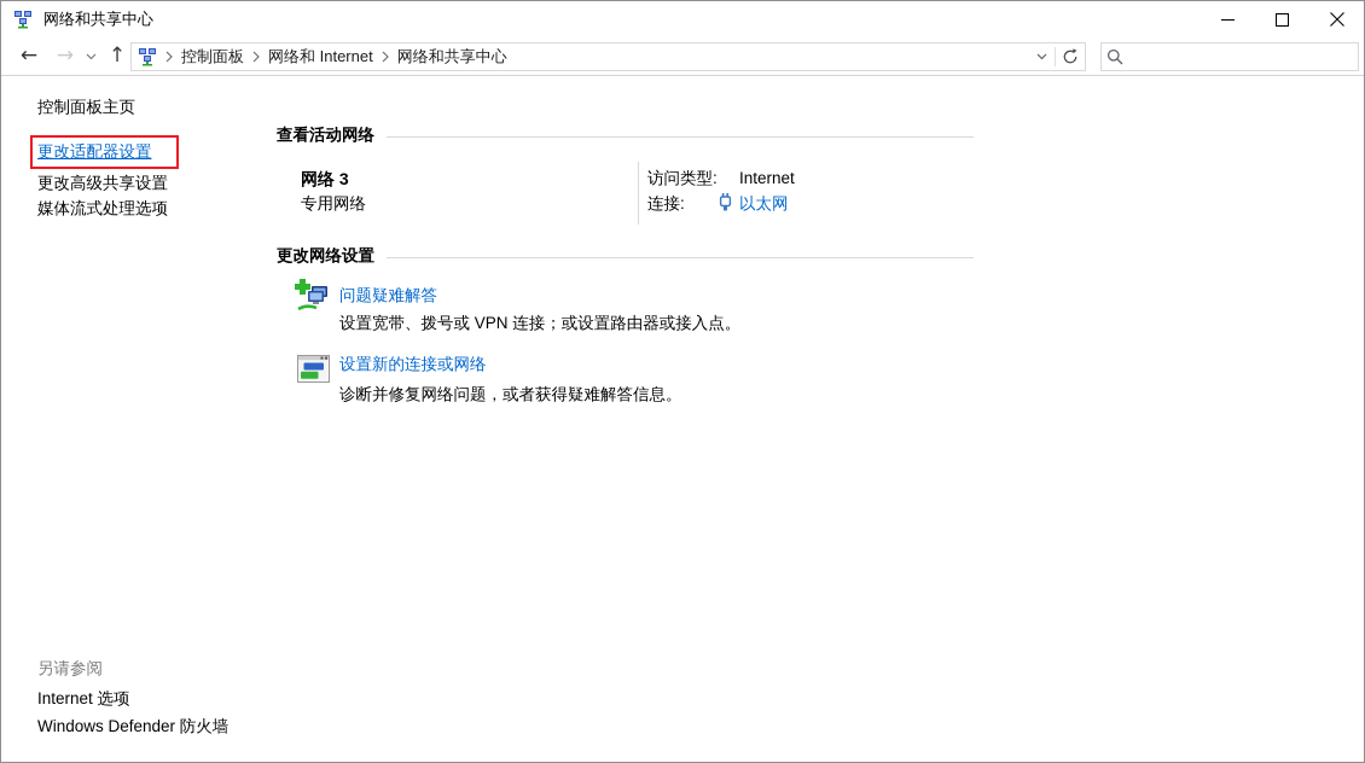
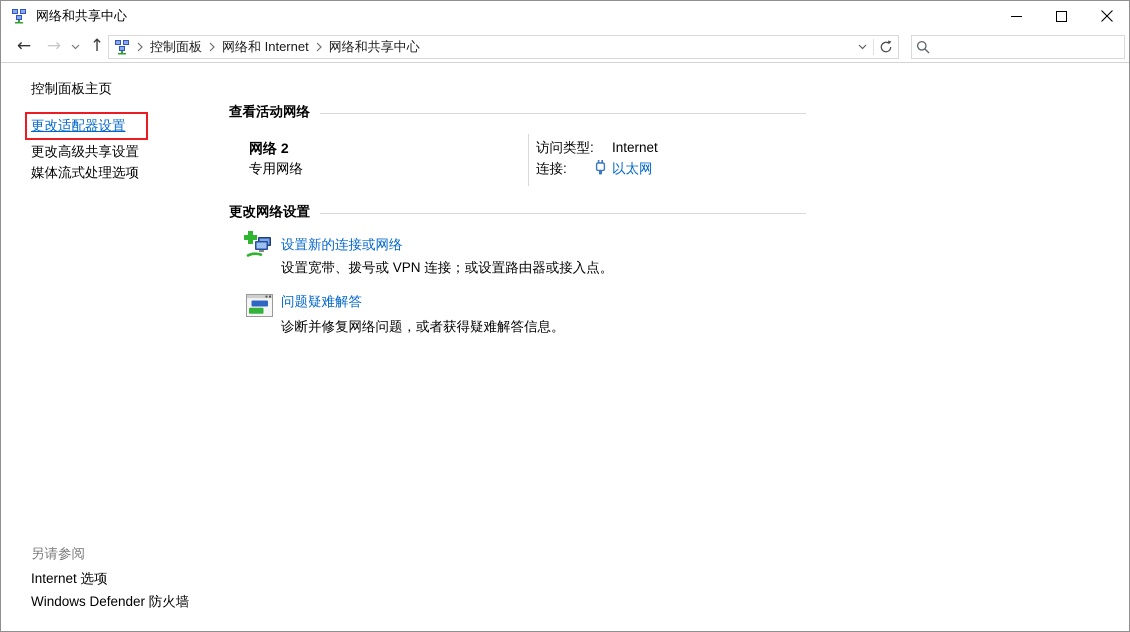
  网络和共享中心
  ←
  →
  ↑
  控制面板
  网络和 Internet
  网络和共享中心
  控制面板主页
  更改适配器设置
  更改高级共享设置
  媒体流式处理选项
  另请参阅
  Internet 选项
  Windows Defender 防火墙
  查看活动网络
- 网络 3
+ 网络 2
  专用网络
  访问类型:
  Internet
  连接:
  以太网
  更改网络设置
- 问题疑难解答
+ 设置新的连接或网络
  设置宽带、拨号或 VPN 连接；或设置路由器或接入点。
- 设置新的连接或网络
+ 问题疑难解答
  诊断并修复网络问题，或者获得疑难解答信息。
